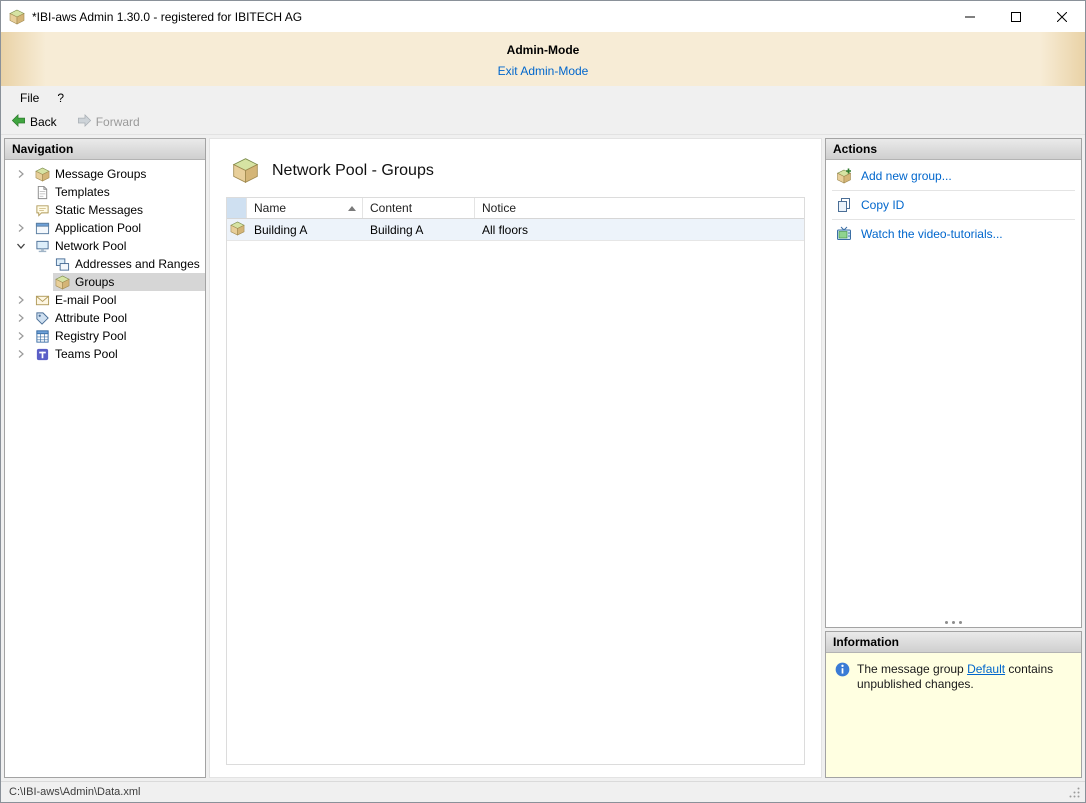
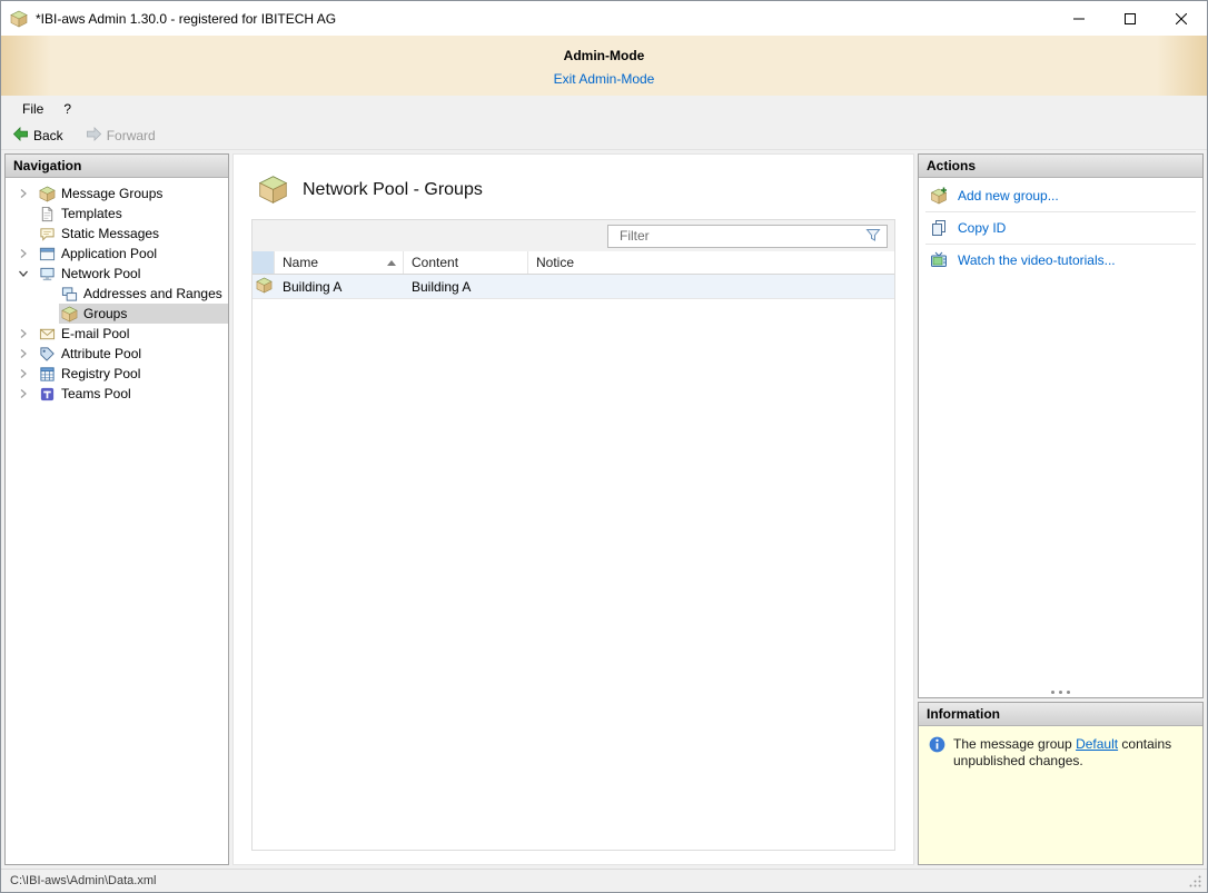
  *IBI-aws Admin 1.30.0 - registered for IBITECH AG
  Admin-Mode
  Exit Admin-Mode
  File
  ?
  Back
  Forward
  Navigation
  Message Groups
  Templates
  Static Messages
  Application Pool
  Network Pool
  Addresses and Ranges
  Groups
  E-mail Pool
  Attribute Pool
  Registry Pool
  Teams Pool
  Network Pool - Groups
+ Filter
  Name
  Content
  Notice
  Building A
  Building A
- All floors
  Actions
  Add new group...
  Copy ID
  Watch the video-tutorials...
  Information
  The message group Default contains unpublished changes.
  C:\IBI-aws\Admin\Data.xml
